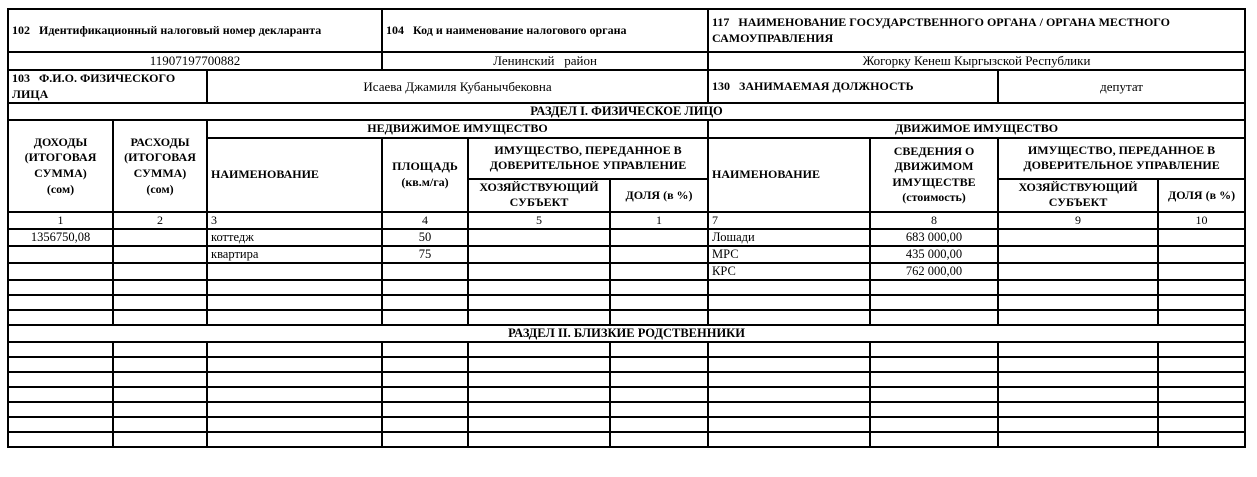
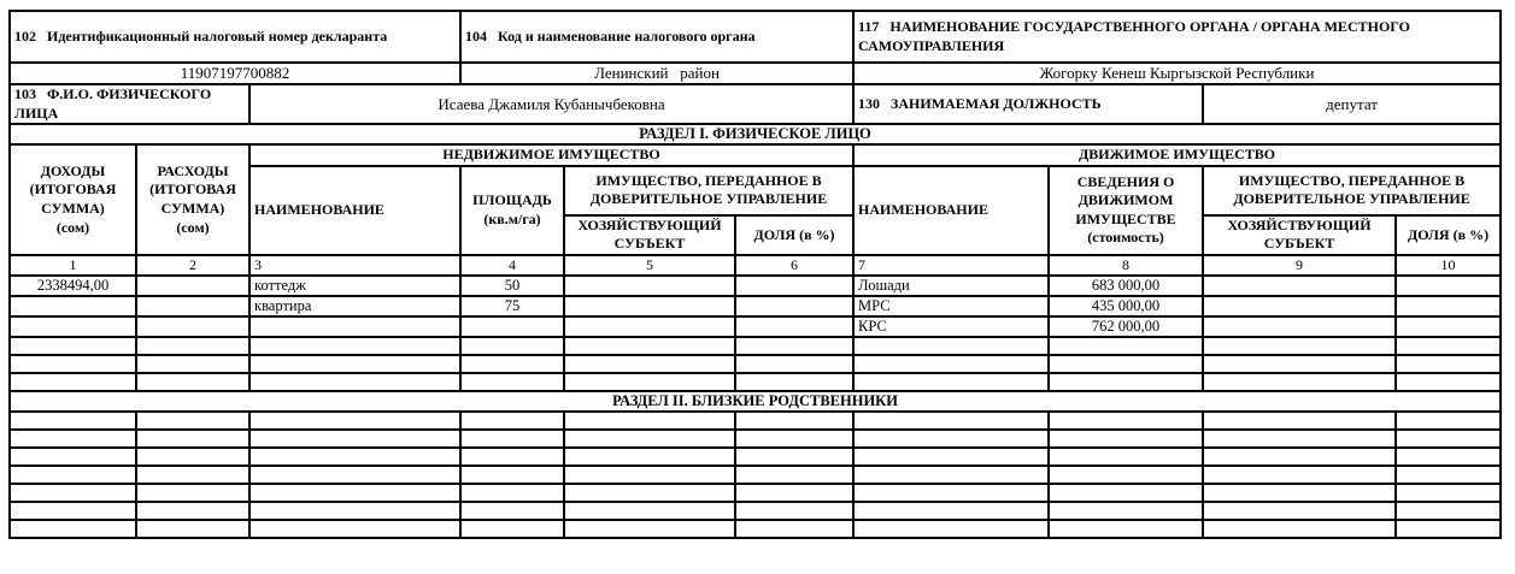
  102 Идентификационный налоговый номер декларанта	104 Код и наименование налогового органа	117 НАИМЕНОВАНИЕ ГОСУДАРСТВЕННОГО ОРГАНА / ОРГАНА МЕСТНОГО САМОУПРАВЛЕНИЯ
  11907197700882	Ленинский район	Жогорку Кенеш Кыргызской Республики
  103 Ф.И.О. ФИЗИЧЕСКОГО ЛИЦА	Исаева Джамиля Кубанычбековна	130 ЗАНИМАЕМАЯ ДОЛЖНОСТЬ	депутат
  РАЗДЕЛ I. ФИЗИЧЕСКОЕ ЛИЦО
  ДОХОДЫ (ИТОГОВАЯ СУММА) (сом)	РАСХОДЫ (ИТОГОВАЯ СУММА) (сом)	НЕДВИЖИМОЕ ИМУЩЕСТВО	ДВИЖИМОЕ ИМУЩЕСТВО
  НАИМЕНОВАНИЕ	ПЛОЩАДЬ (кв.м/га)	ИМУЩЕСТВО, ПЕРЕДАННОЕ В ДОВЕРИТЕЛЬНОЕ УПРАВЛЕНИЕ	НАИМЕНОВАНИЕ	СВЕДЕНИЯ О ДВИЖИМОМ ИМУЩЕСТВЕ (стоимость)	ИМУЩЕСТВО, ПЕРЕДАННОЕ В ДОВЕРИТЕЛЬНОЕ УПРАВЛЕНИЕ
  ХОЗЯЙСТВУЮЩИЙ СУБЪЕКТ	ДОЛЯ (в %)	ХОЗЯЙСТВУЮЩИЙ СУБЪЕКТ	ДОЛЯ (в %)
- 1	2	3	4	5	1	7	8	9	10
+ 1	2	3	4	5	6	7	8	9	10
- 1356750,08		коттедж	50			Лошади	683 000,00
+ 2338494,00		коттедж	50			Лошади	683 000,00
  		квартира	75			МРС	435 000,00
  						КРС	762 000,00
  РАЗДЕЛ II. БЛИЗКИЕ РОДСТВЕННИКИ
